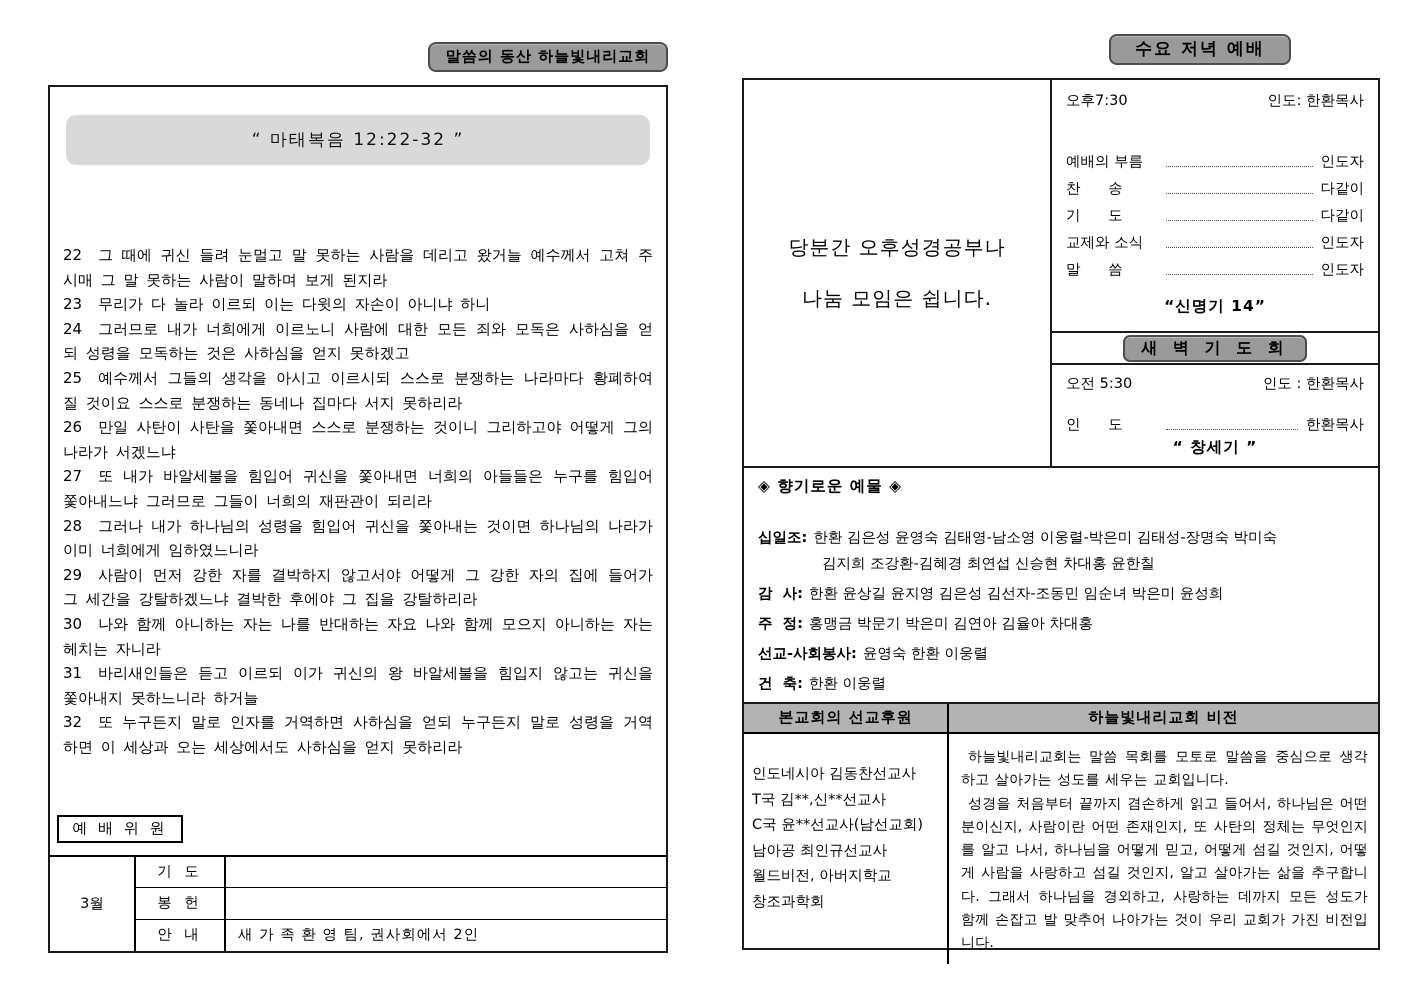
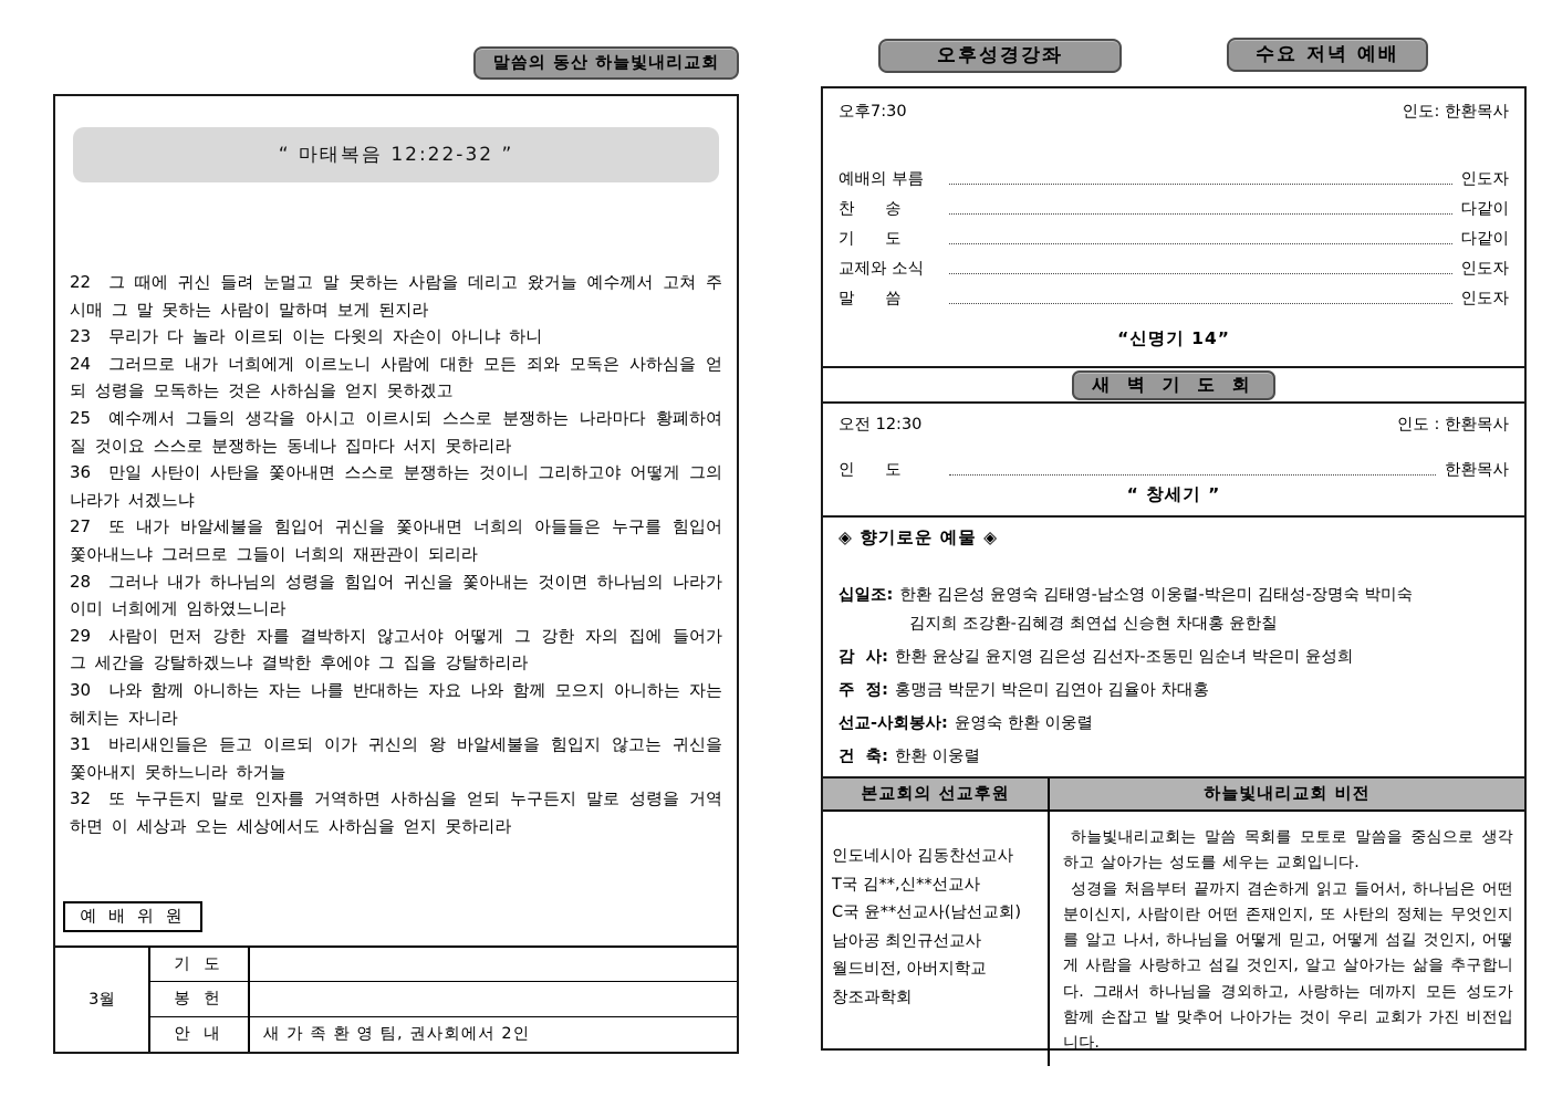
  말씀의 동산 하늘빛내리교회
+ 오후성경강좌
  수요 저녁 예배
  “ 마태복음 12:22-32 ”
  22 그 때에 귀신 들려 눈멀고 말 못하는 사람을 데리고 왔거늘 예수께서 고쳐 주시매 그 말 못하는 사람이 말하며 보게 된지라
  23 무리가 다 놀라 이르되 이는 다윗의 자손이 아니냐 하니
  24 그러므로 내가 너희에게 이르노니 사람에 대한 모든 죄와 모독은 사하심을 얻되 성령을 모독하는 것은 사하심을 얻지 못하겠고
  25 예수께서 그들의 생각을 아시고 이르시되 스스로 분쟁하는 나라마다 황폐하여질 것이요 스스로 분쟁하는 동네나 집마다 서지 못하리라
- 26 만일 사탄이 사탄을 쫓아내면 스스로 분쟁하는 것이니 그리하고야 어떻게 그의 나라가 서겠느냐
+ 36 만일 사탄이 사탄을 쫓아내면 스스로 분쟁하는 것이니 그리하고야 어떻게 그의 나라가 서겠느냐
  27 또 내가 바알세불을 힘입어 귀신을 쫓아내면 너희의 아들들은 누구를 힘입어 쫓아내느냐 그러므로 그들이 너희의 재판관이 되리라
  28 그러나 내가 하나님의 성령을 힘입어 귀신을 쫓아내는 것이면 하나님의 나라가 이미 너희에게 임하였느니라
  29 사람이 먼저 강한 자를 결박하지 않고서야 어떻게 그 강한 자의 집에 들어가 그 세간을 강탈하겠느냐 결박한 후에야 그 집을 강탈하리라
  30 나와 함께 아니하는 자는 나를 반대하는 자요 나와 함께 모으지 아니하는 자는 헤치는 자니라
  31 바리새인들은 듣고 이르되 이가 귀신의 왕 바알세불을 힘입지 않고는 귀신을 쫓아내지 못하느니라 하거늘
  32 또 누구든지 말로 인자를 거역하면 사하심을 얻되 누구든지 말로 성령을 거역하면 이 세상과 오는 세상에서도 사하심을 얻지 못하리라
  예 배 위 원
  3월
  기 도
  봉 헌
  안 내
  새 가 족 환 영 팀, 권사회에서 2인
- 당분간 오후성경공부나
- 나눔 모임은 쉽니다.
  오후7:30
  인도: 한환목사
  예배의 부름
  인도자
  찬 송
  다같이
  기 도
  다같이
  교제와 소식
  인도자
  말 씀
  인도자
  “신명기 14”
  새 벽 기 도 회
- 오전 5:30
+ 오전 12:30
  인도 : 한환목사
  인 도
  한환목사
  “ 창세기 ”
  ◈ 향기로운 예물 ◈
  십일조: 한환 김은성 윤영숙 김태영-남소영 이웅렬-박은미 김태성-장명숙 박미숙
  김지희 조강환-김혜경 최연섭 신승현 차대홍 윤한칠
  감 사: 한환 윤상길 윤지영 김은성 김선자-조동민 임순녀 박은미 윤성희
  주 정: 홍맹금 박문기 박은미 김연아 김율아 차대홍
  선교-사회봉사: 윤영숙 한환 이웅렬
  건 축: 한환 이웅렬
  본교회의 선교후원
  하늘빛내리교회 비전
  인도네시아 김동찬선교사
  T국 김**,신**선교사
  C국 윤**선교사(남선교회)
  남아공 최인규선교사
  월드비전, 아버지학교
  창조과학회
  하늘빛내리교회는 말씀 목회를 모토로 말씀을 중심으로 생각하고 살아가는 성도를 세우는 교회입니다.
  성경을 처음부터 끝까지 겸손하게 읽고 들어서, 하나님은 어떤 분이신지, 사람이란 어떤 존재인지, 또 사탄의 정체는 무엇인지를 알고 나서, 하나님을 어떻게 믿고, 어떻게 섬길 것인지, 어떻게 사람을 사랑하고 섬길 것인지, 알고 살아가는 삶을 추구합니다. 그래서 하나님을 경외하고, 사랑하는 데까지 모든 성도가 함께 손잡고 발 맞추어 나아가는 것이 우리 교회가 가진 비전입니다.
